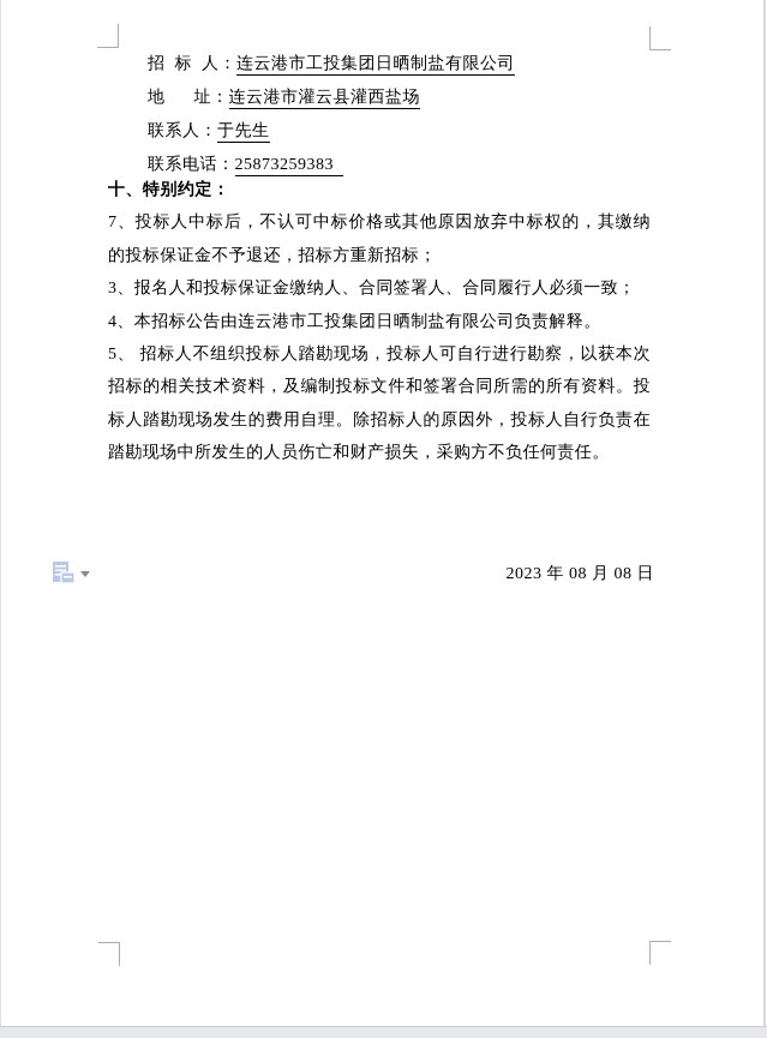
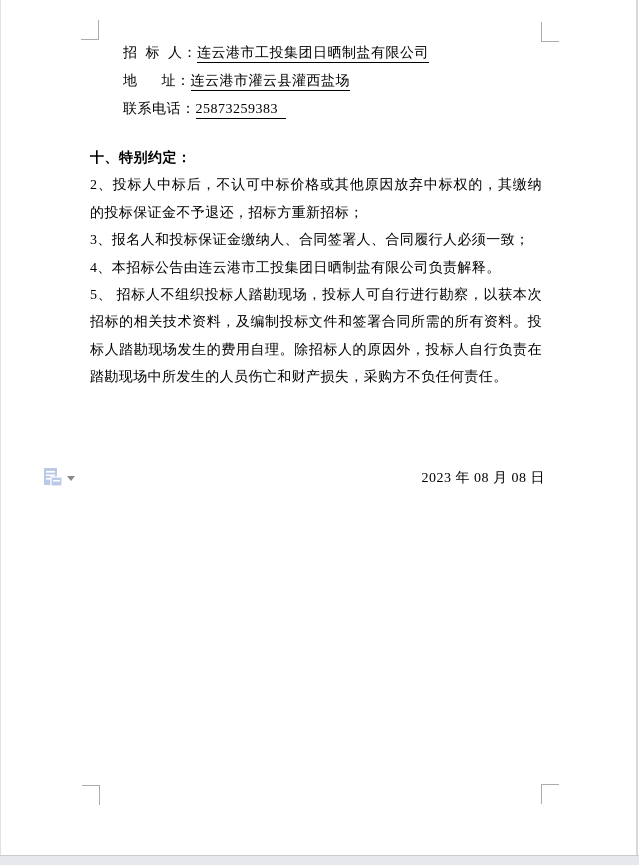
  招 标 人：连云港市工投集团日晒制盐有限公司
  地 址：连云港市灌云县灌西盐场
- 联系人：于先生
  联系电话：25873259383
  十、特别约定：
- 7、投标人中标后，不认可中标价格或其他原因放弃中标权的，其缴纳的投标保证金不予退还，招标方重新招标；
+ 2、投标人中标后，不认可中标价格或其他原因放弃中标权的，其缴纳的投标保证金不予退还，招标方重新招标；
  3、报名人和投标保证金缴纳人、合同签署人、合同履行人必须一致；
  4、本招标公告由连云港市工投集团日晒制盐有限公司负责解释。
  5、 招标人不组织投标人踏勘现场，投标人可自行进行勘察，以获本次招标的相关技术资料，及编制投标文件和签署合同所需的所有资料。投标人踏勘现场发生的费用自理。除招标人的原因外，投标人自行负责在踏勘现场中所发生的人员伤亡和财产损失，采购方不负任何责任。
  2023 年 08 月 08 日
